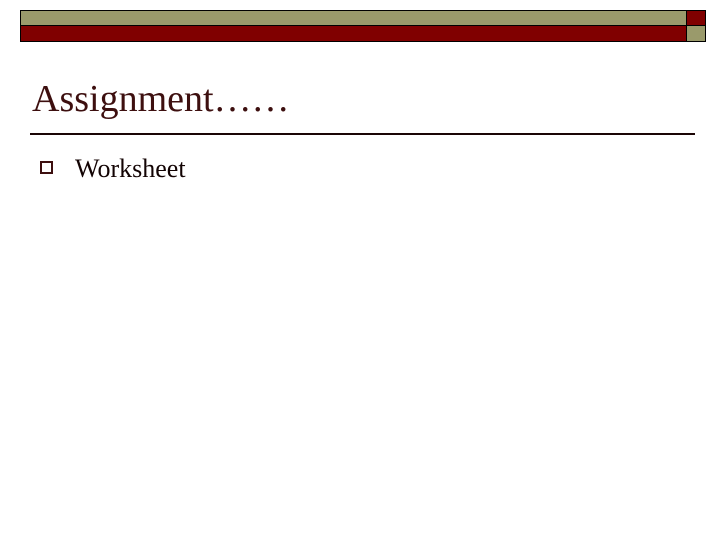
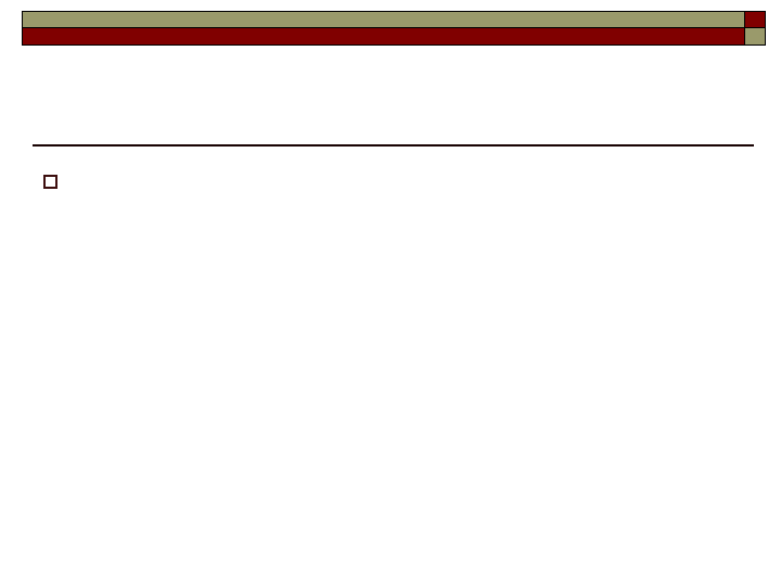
- Assignment……
- Worksheet
